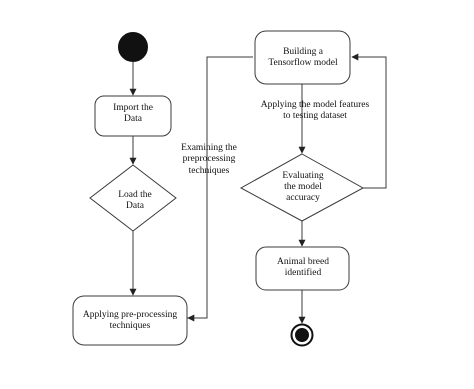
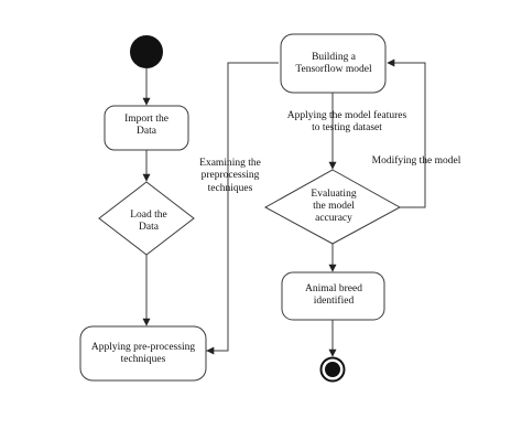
  Import the
  Data
  Load the
  Data
  Applying pre-processing
  techniques
  Building a
  Tensorflow model
  Evaluating
  the model
  accuracy
  Animal breed
  identified
  Examining the
  preprocessing
  techniques
  Applying the model features
  to testing dataset
+ Modifying the model
